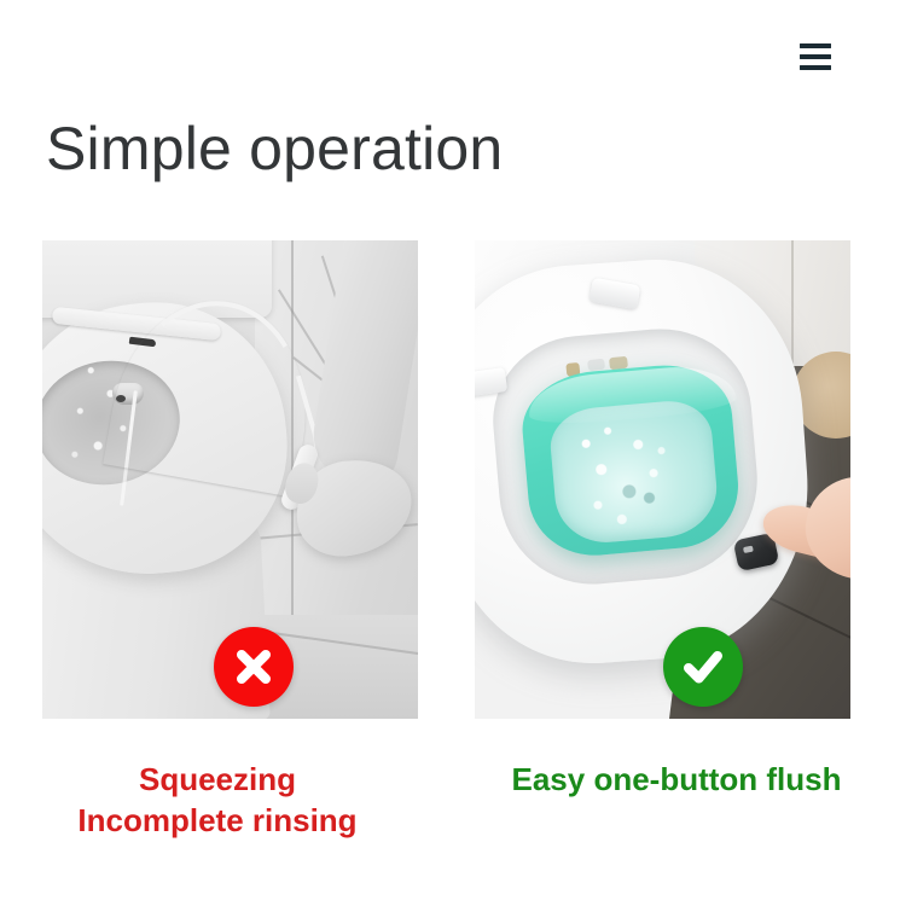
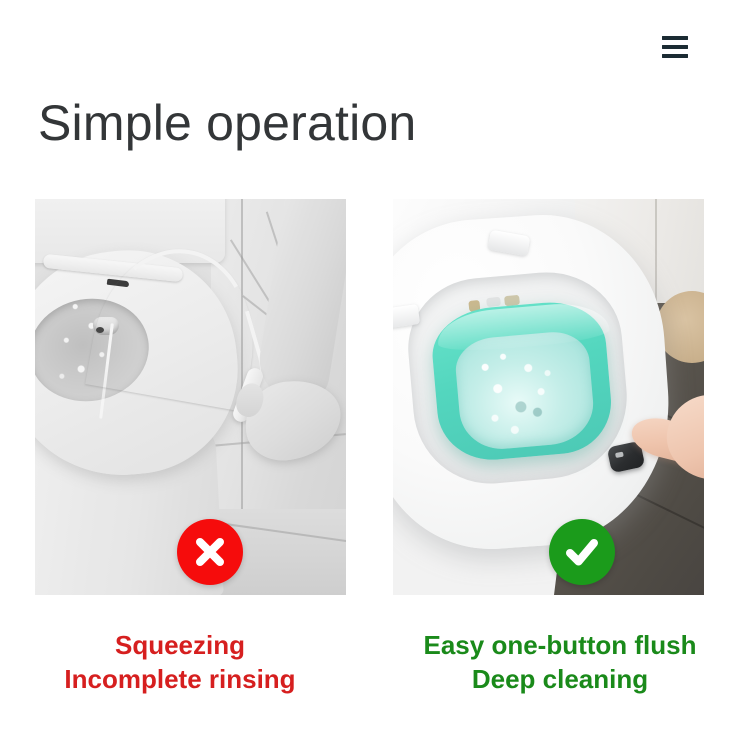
  Simple operation
  Squeezing
  Incomplete rinsing
  Easy one-button flush
+ Deep cleaning
